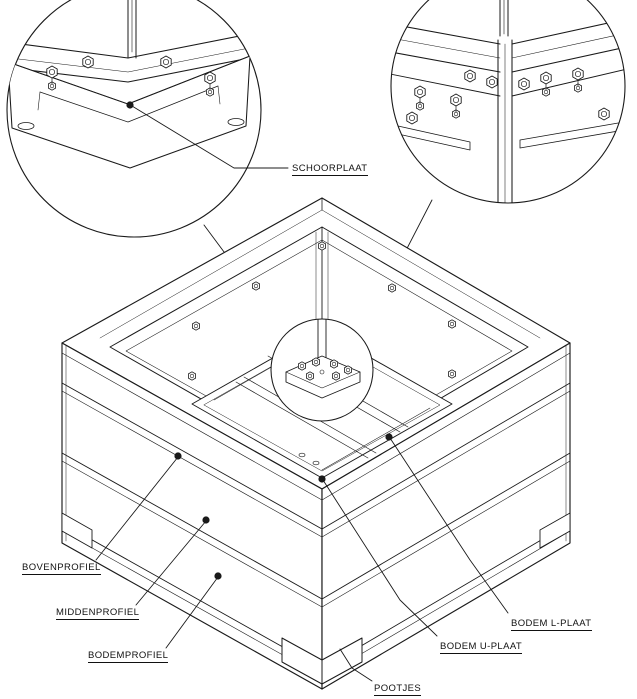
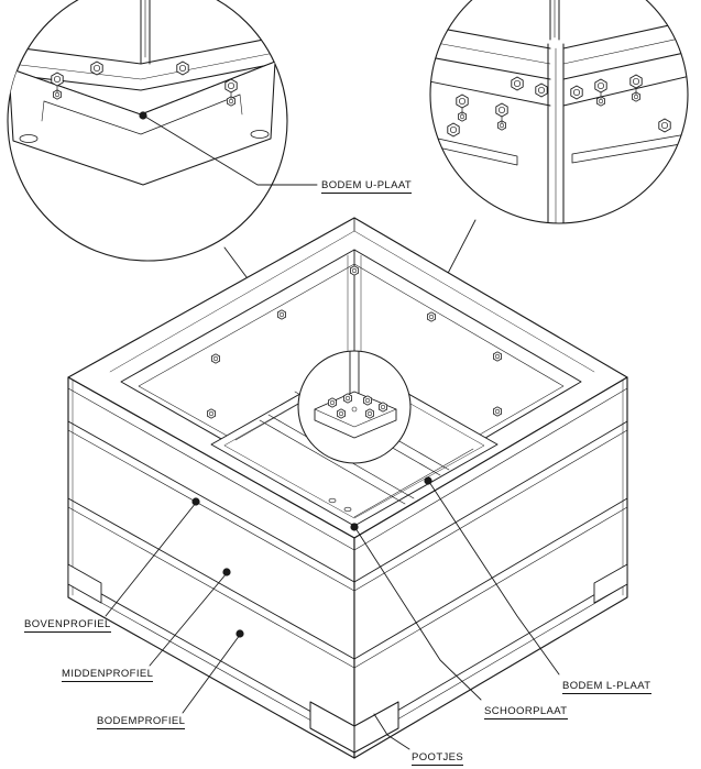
- SCHOORPLAAT
+ BODEM U-PLAAT
  BOVENPROFIEL
  MIDDENPROFIEL
  BODEMPROFIEL
  POOTJES
- BODEM U-PLAAT
+ SCHOORPLAAT
  BODEM L-PLAAT
